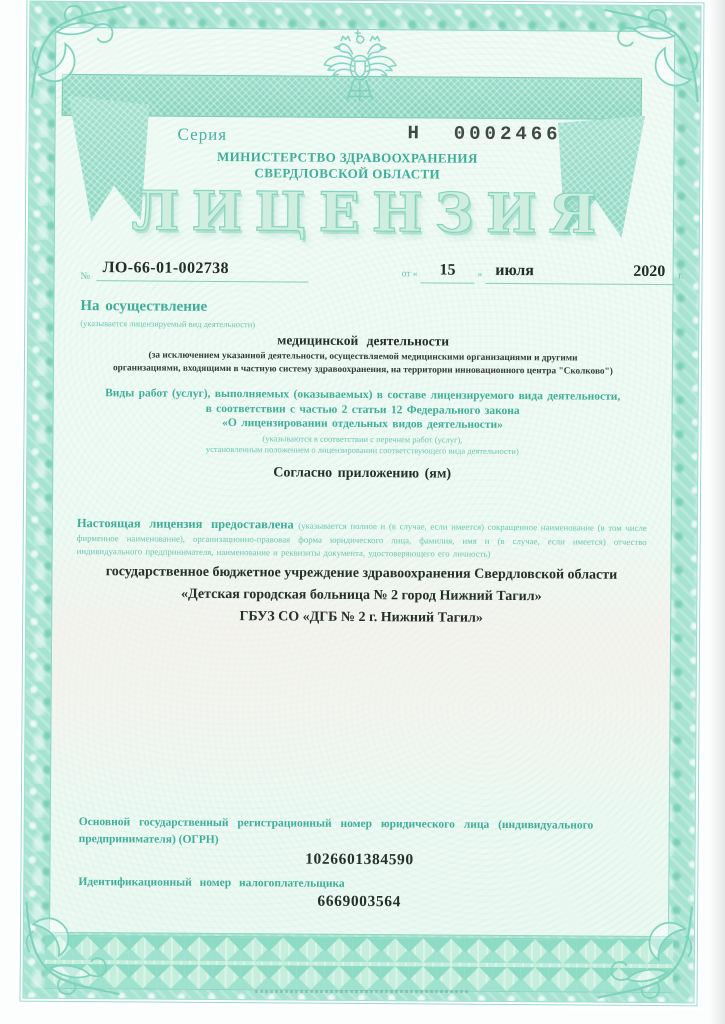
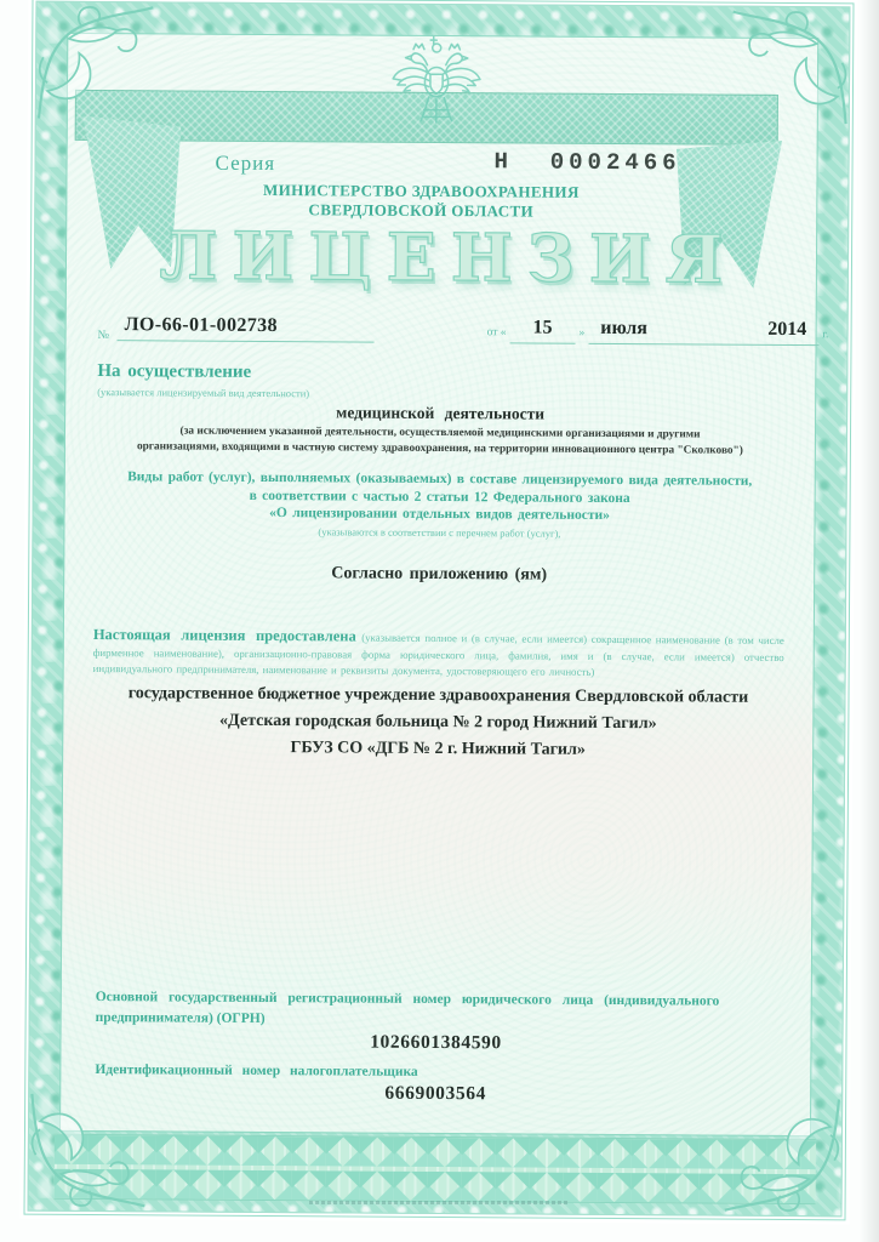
  Серия
  Н 0002466
  МИНИСТЕРСТВО ЗДРАВООХРАНЕНИЯ
  СВЕРДЛОВСКОЙ ОБЛАСТИ
  ЛИЦЕНЗИЯ
  №
  ЛО-66-01-002738
  от «
  15
  »
  июля
- 2020
+ 2014
  г.
  На осуществление
  (указывается лицензируемый вид деятельности)
  медицинской деятельности
  (за исключением указанной деятельности, осуществляемой медицинскими организациями и другими
  организациями, входящими в частную систему здравоохранения, на территории инновационного центра "Сколково")
  Виды работ (услуг), выполняемых (оказываемых) в составе лицензируемого вида деятельности,
  в соответствии с частью 2 статьи 12 Федерального закона
  «О лицензировании отдельных видов деятельности»
  (указываются в соответствии с перечнем работ (услуг),
- установленным положением о лицензировании соответствующего вида деятельности)
  Согласно приложению (ям)
  Настоящая лицензия предоставлена (указывается полное и (в случае, если имеется) сокращенное наименование (в том числе фирменное наименование), организационно-правовая форма юридического лица, фамилия, имя и (в случае, если имеется) отчество индивидуального предпринимателя, наименование и реквизиты документа, удостоверяющего его личность)
  государственное бюджетное учреждение здравоохранения Свердловской области
  «Детская городская больница № 2 город Нижний Тагил»
  ГБУЗ СО «ДГБ № 2 г. Нижний Тагил»
  Основной государственный регистрационный номер юридического лица (индивидуального
  предпринимателя) (ОГРН)
  1026601384590
  Идентификационный номер налогоплательщика
  6669003564
